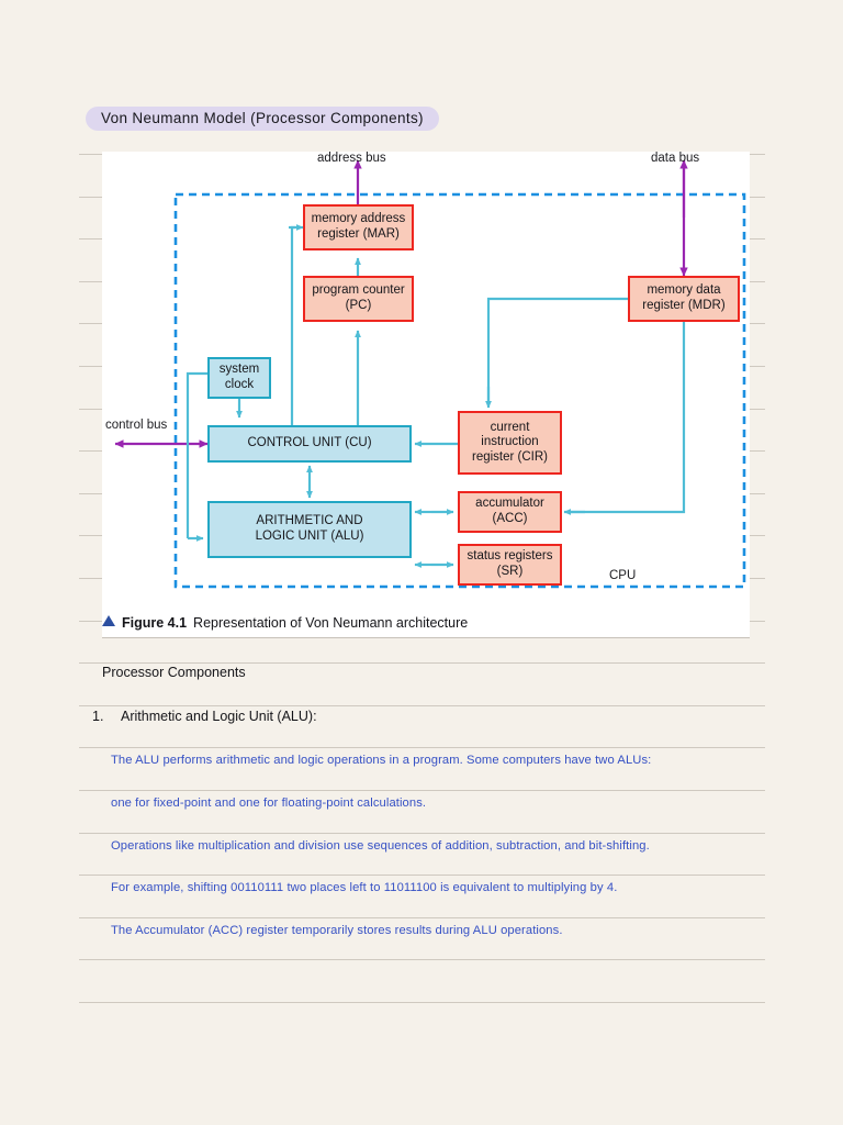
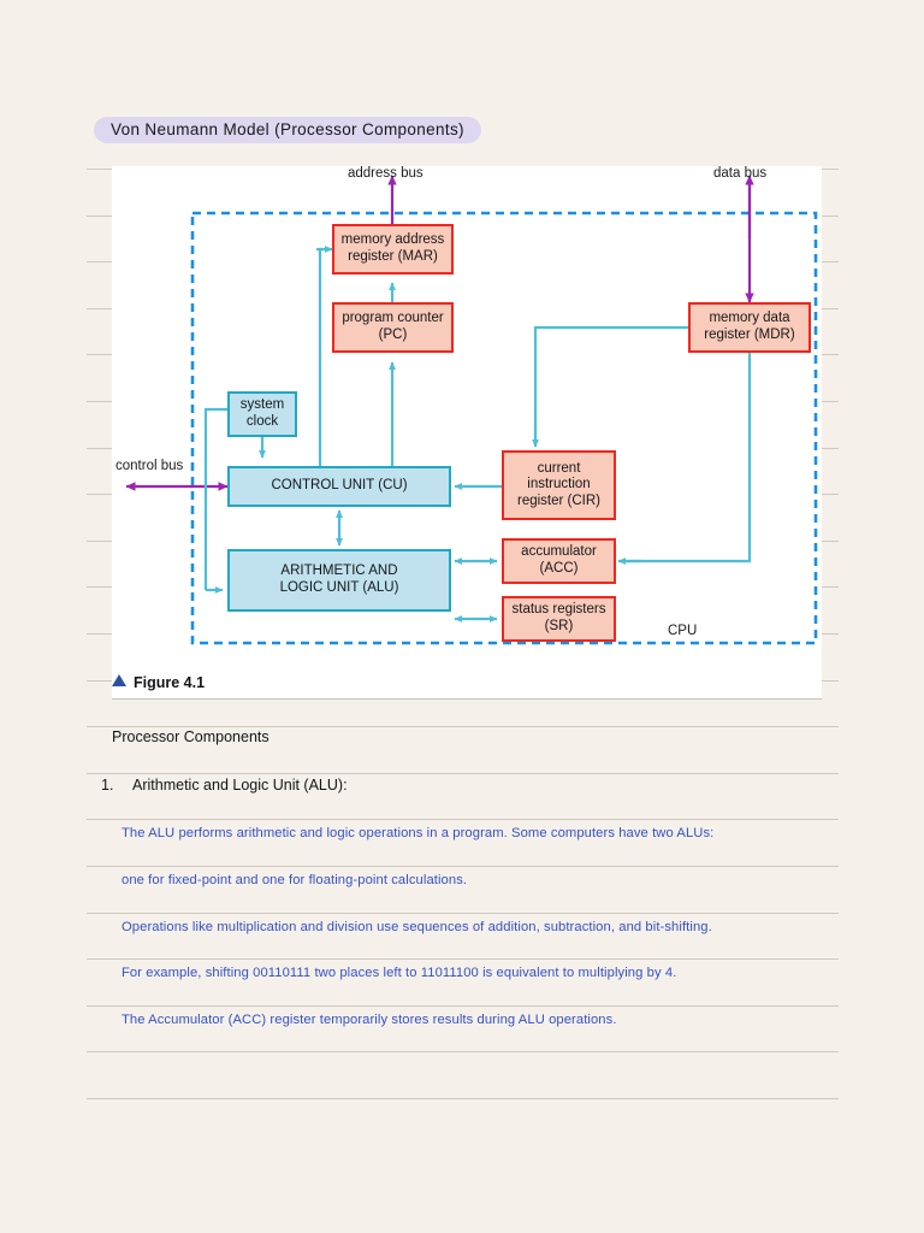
  Von Neumann Model (Processor Components)
  address bus
  data bus
  control bus
  CPU
  memory address
  register (MAR)
  program counter
  (PC)
  memory data
  register (MDR)
  system
  clock
  CONTROL UNIT (CU)
  current
  instruction
  register (CIR)
  ARITHMETIC AND
  LOGIC UNIT (ALU)
  accumulator
  (ACC)
  status registers
  (SR)
  Figure 4.1
- Representation of Von Neumann architecture
  Processor Components
  1.
  Arithmetic and Logic Unit (ALU):
  The ALU performs arithmetic and logic operations in a program. Some computers have two ALUs:
  one for fixed-point and one for floating-point calculations.
  Operations like multiplication and division use sequences of addition, subtraction, and bit-shifting.
  For example, shifting 00110111 two places left to 11011100 is equivalent to multiplying by 4.
  The Accumulator (ACC) register temporarily stores results during ALU operations.
